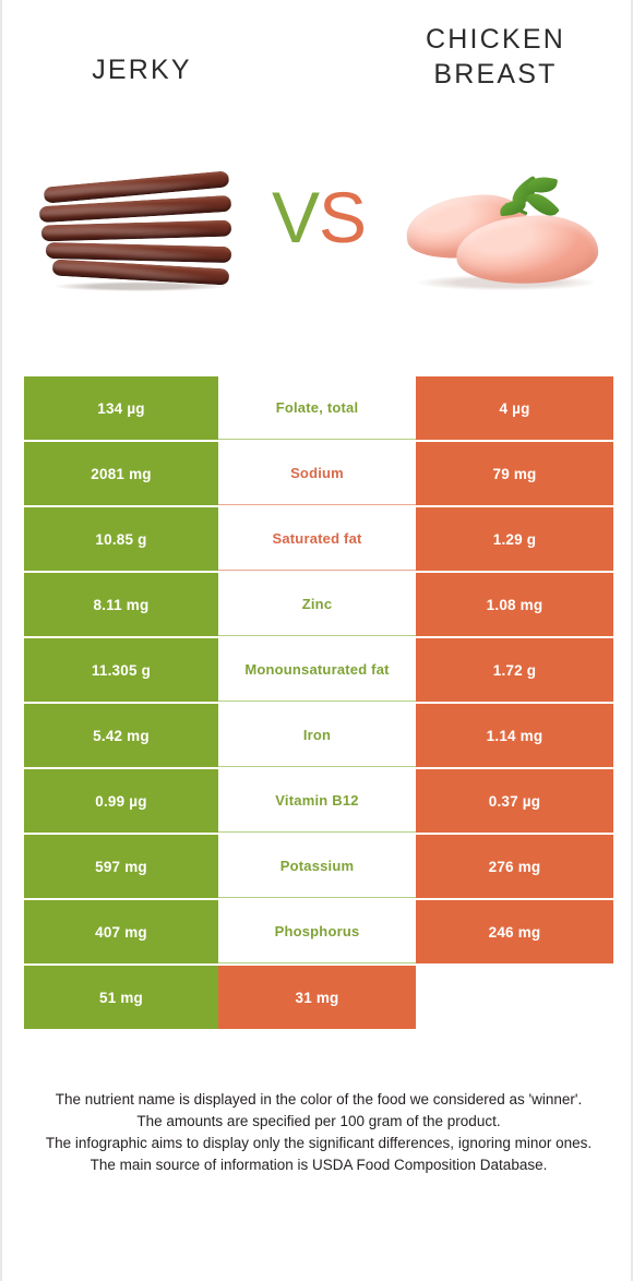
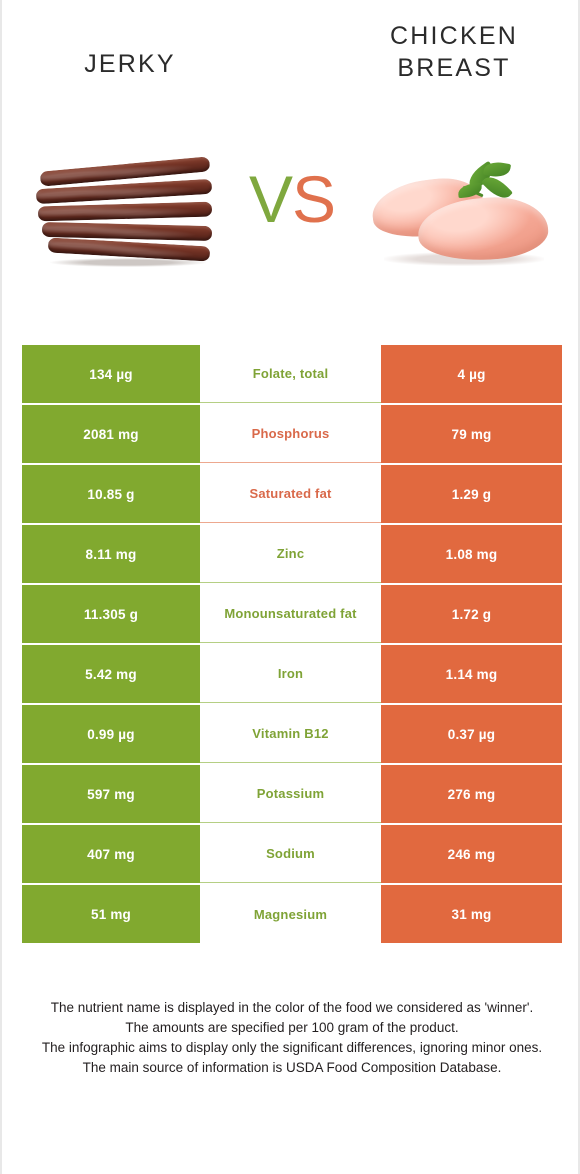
  JERKY
  CHICKEN
  BREAST
  VS
  134 µg
  Folate, total
  4 µg
  2081 mg
- Sodium
+ Phosphorus
  79 mg
  10.85 g
  Saturated fat
  1.29 g
  8.11 mg
  Zinc
  1.08 mg
  11.305 g
  Monounsaturated fat
  1.72 g
  5.42 mg
  Iron
  1.14 mg
  0.99 µg
  Vitamin B12
  0.37 µg
  597 mg
  Potassium
  276 mg
  407 mg
- Phosphorus
+ Sodium
  246 mg
  51 mg
+ Magnesium
  31 mg
  The nutrient name is displayed in the color of the food we considered as 'winner'.
  The amounts are specified per 100 gram of the product.
  The infographic aims to display only the significant differences, ignoring minor ones.
  The main source of information is USDA Food Composition Database.
